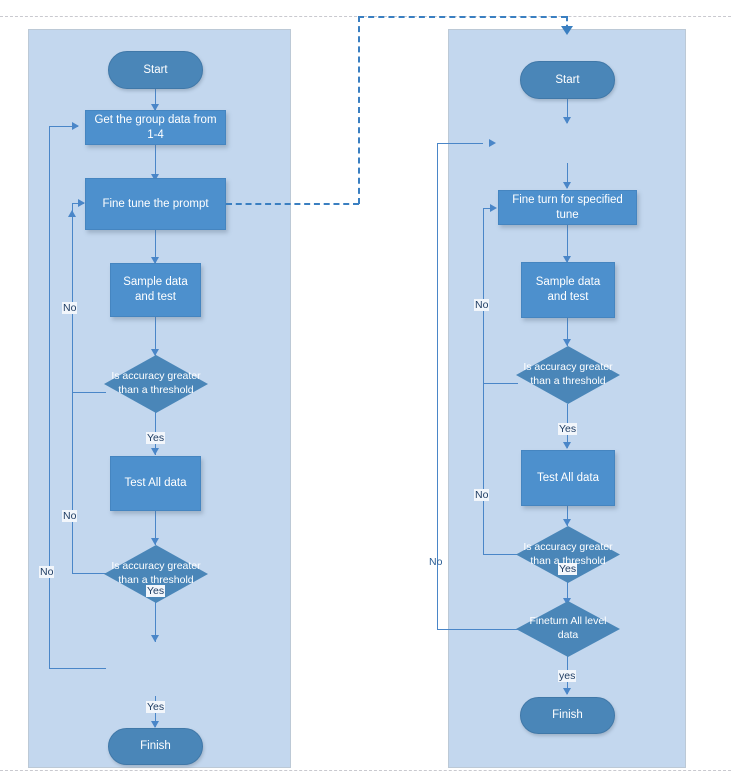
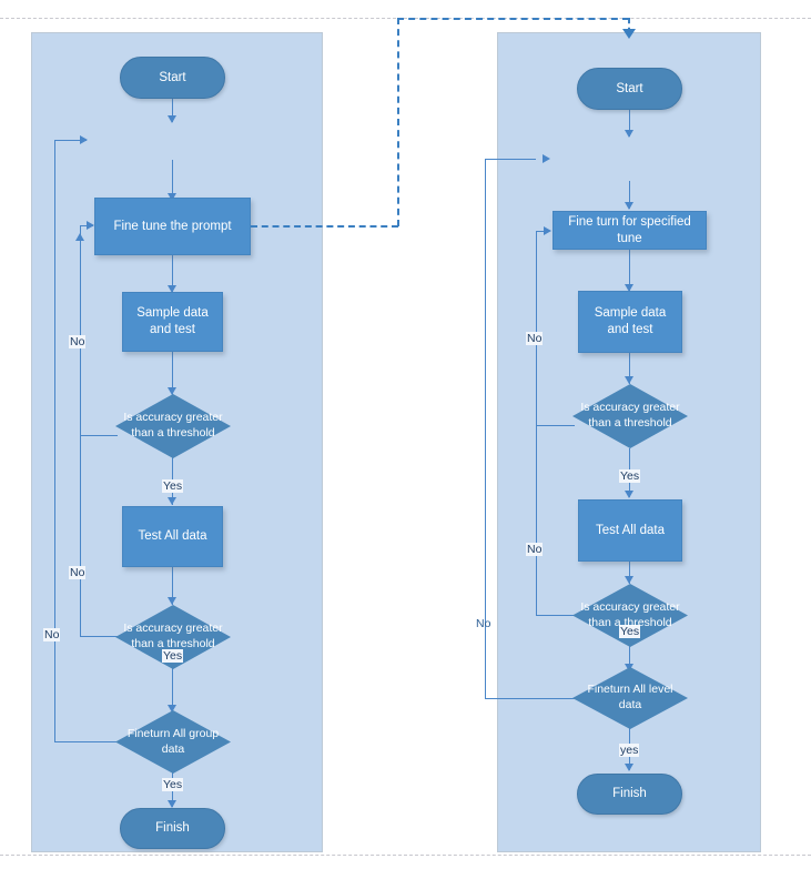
  Start
- Get the group data from 1-4
  Fine tune the prompt
  Sample data and test
  Is accuracy greater than a threshold
  Test All data
  Is accuracy greater than a threshold
+ Fineturn All group data
  Finish
  No
  Yes
  No
  Yes
  No
  Yes
  Start
  Fine turn for specified tune
  Sample data and test
  Is accuracy greater than a threshold
  Test All data
  Is accuracy greater than a threshold
  Fineturn All level data
  Finish
  No
  Yes
  No
  Yes
  No
  yes
